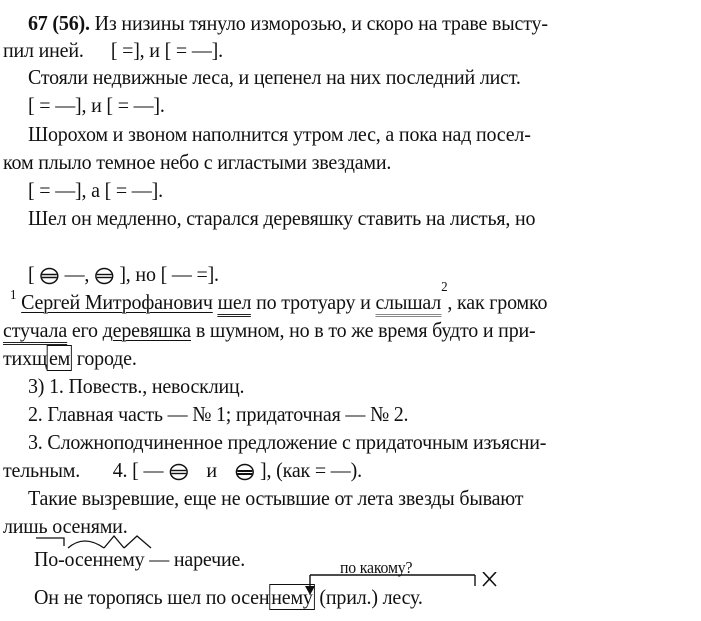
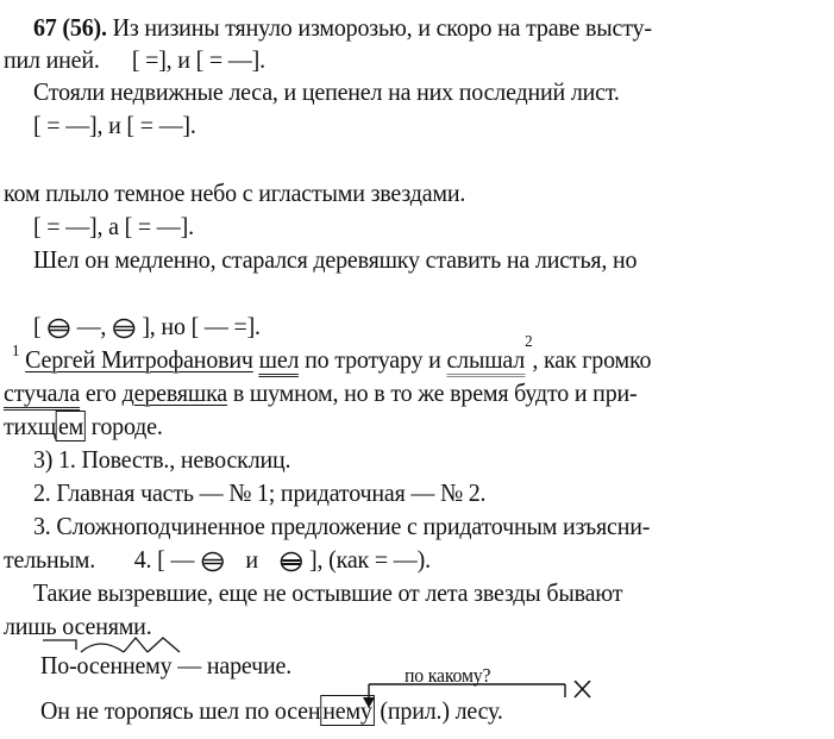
  67 (56). Из низины тянуло изморозью, и скоро на траве высту-
  пил иней. [ =], и [ = —].
  Стояли недвижные леса, и цепенел на них последний лист.
  [ = —], и [ = —].
- Шорохом и звоном наполнится утром лес, а пока над посел-
  ком плыло темное небо с игластыми звездами.
  [ = —], а [ = —].
  Шел он медленно, старался деревяшку ставить на листья, но
  [ —, ], но [ — =].
  1 Сергей Митрофанович шел по тротуару и слышал2, как громко
  стучала его деревяшка в шумном, но в то же время будто и при-
  тихщем городе.
  3) 1. Повеств., невосклиц.
  2. Главная часть — № 1; придаточная — № 2.
  3. Сложноподчиненное предложение с придаточным изъясни-
  тельным. 4. [ — и ], (как = —).
  Такие вызревшие, еще не остывшие от лета звезды бывают
  лишь осенями.
  По-осеннему — наречие.
  по какому?
  Он не торопясь шел по осеннему (прил.) лесу.
